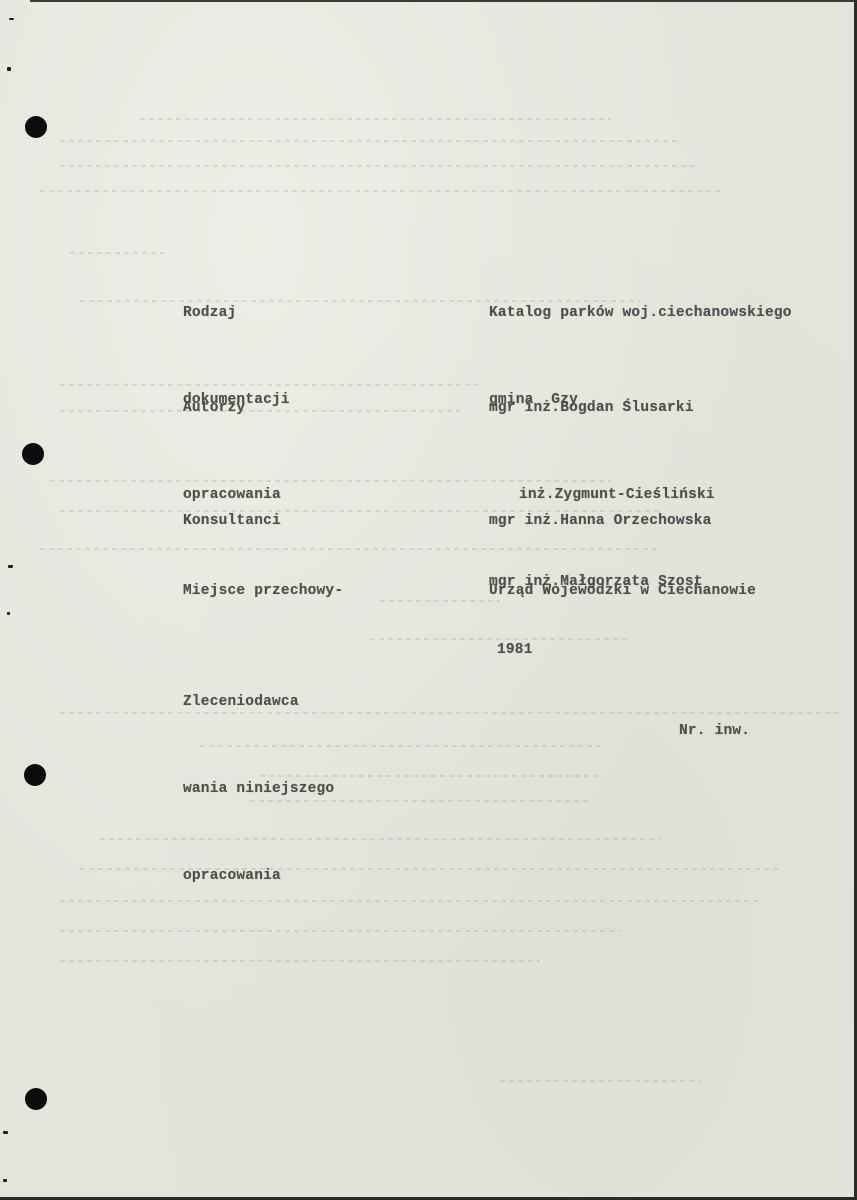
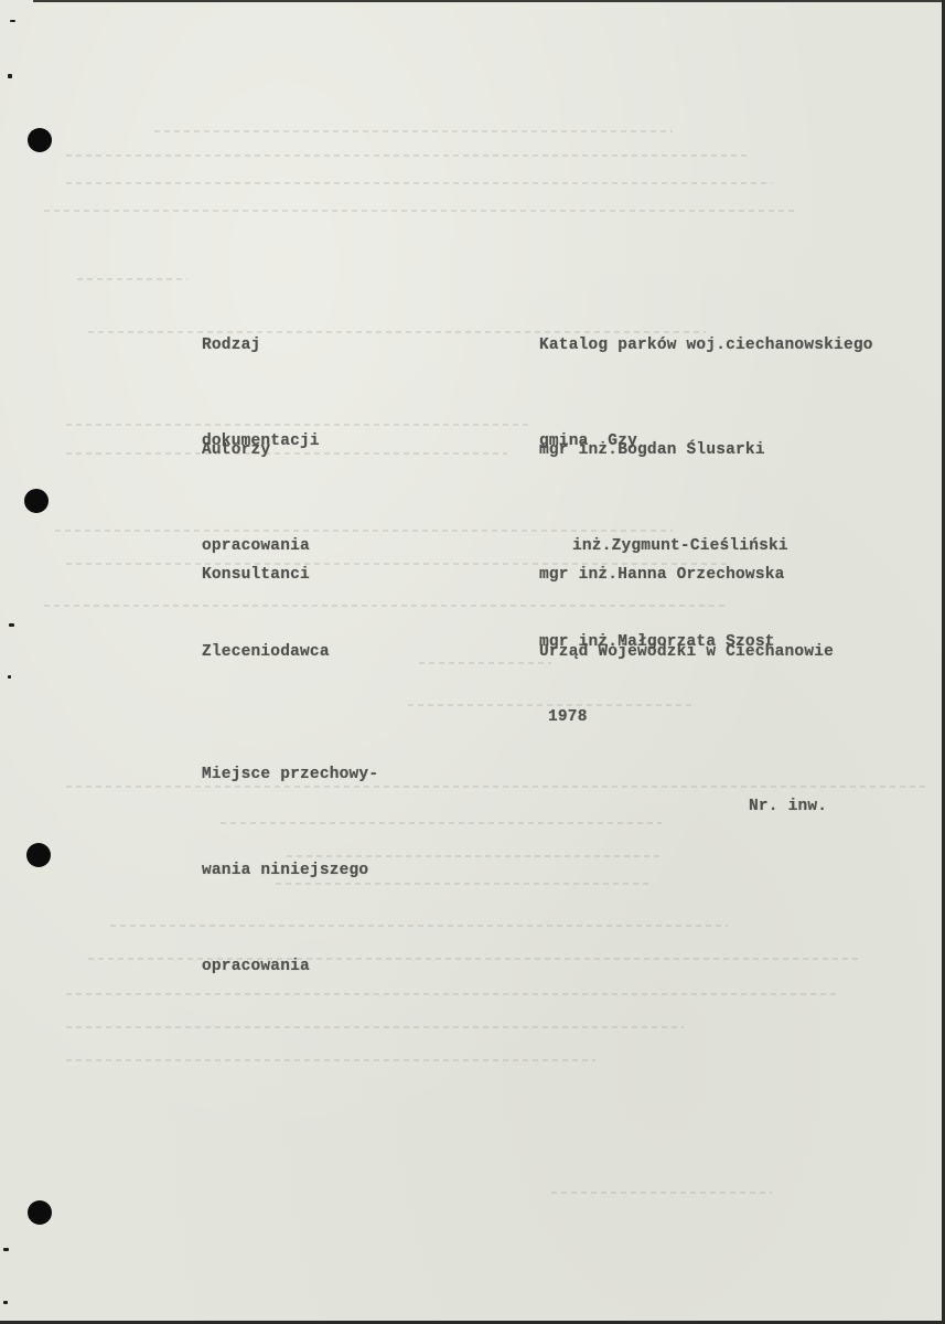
  Rodzaj
  dokumentacji
  Katalog parków woj.ciechanowskiego
  gmina Gzy
  Autorzy
  opracowania
  mgr inż.Bogdan Ślusarki
  inż.Zygmunt-Cieśliński
  mgr inż.Małgorzata Szost
  Konsultanci
  mgr inż.Hanna Orzechowska
- Miejsce przechowy-
+ Zleceniodawca
  Urząd Wojewódzki w Ciechanowie
- 1981
+ 1978
- Zleceniodawca
+ Miejsce przechowy-
  wania niniejszego
  opracowania
  Nr. inw.
